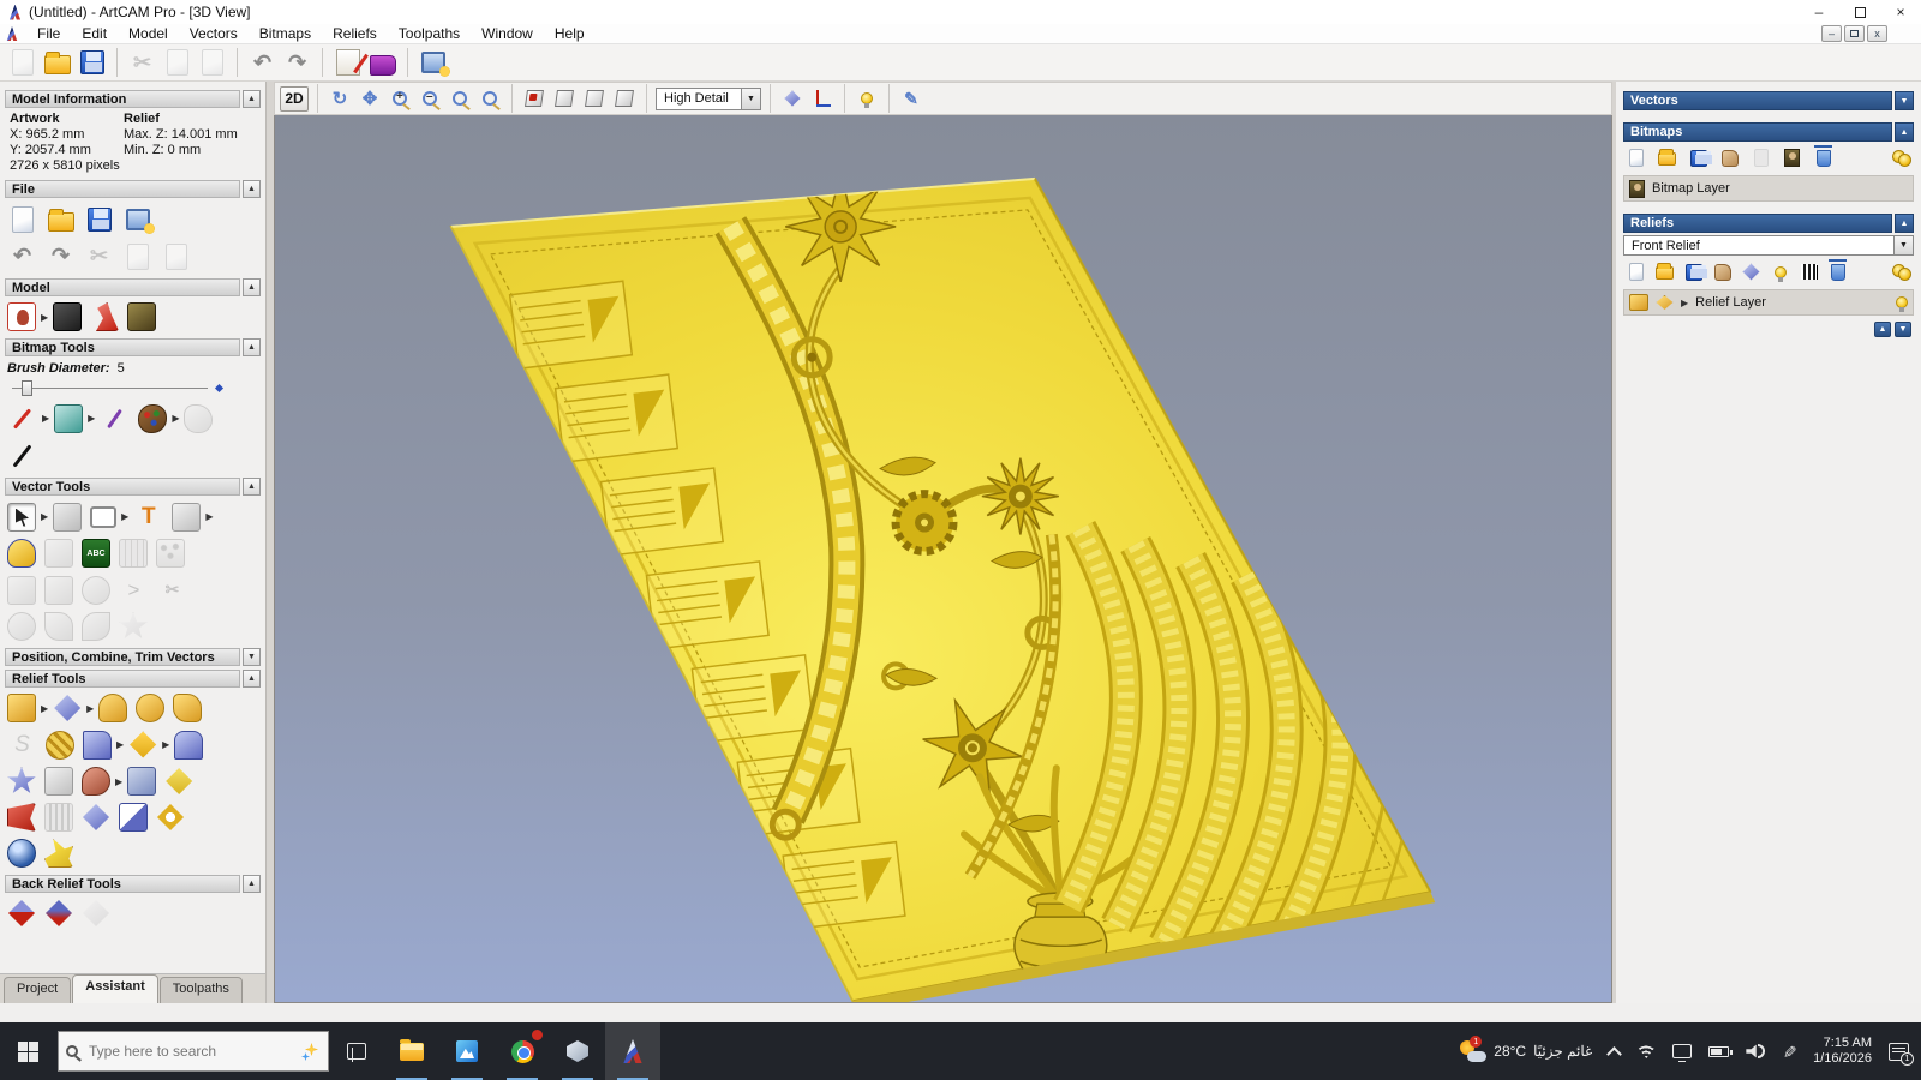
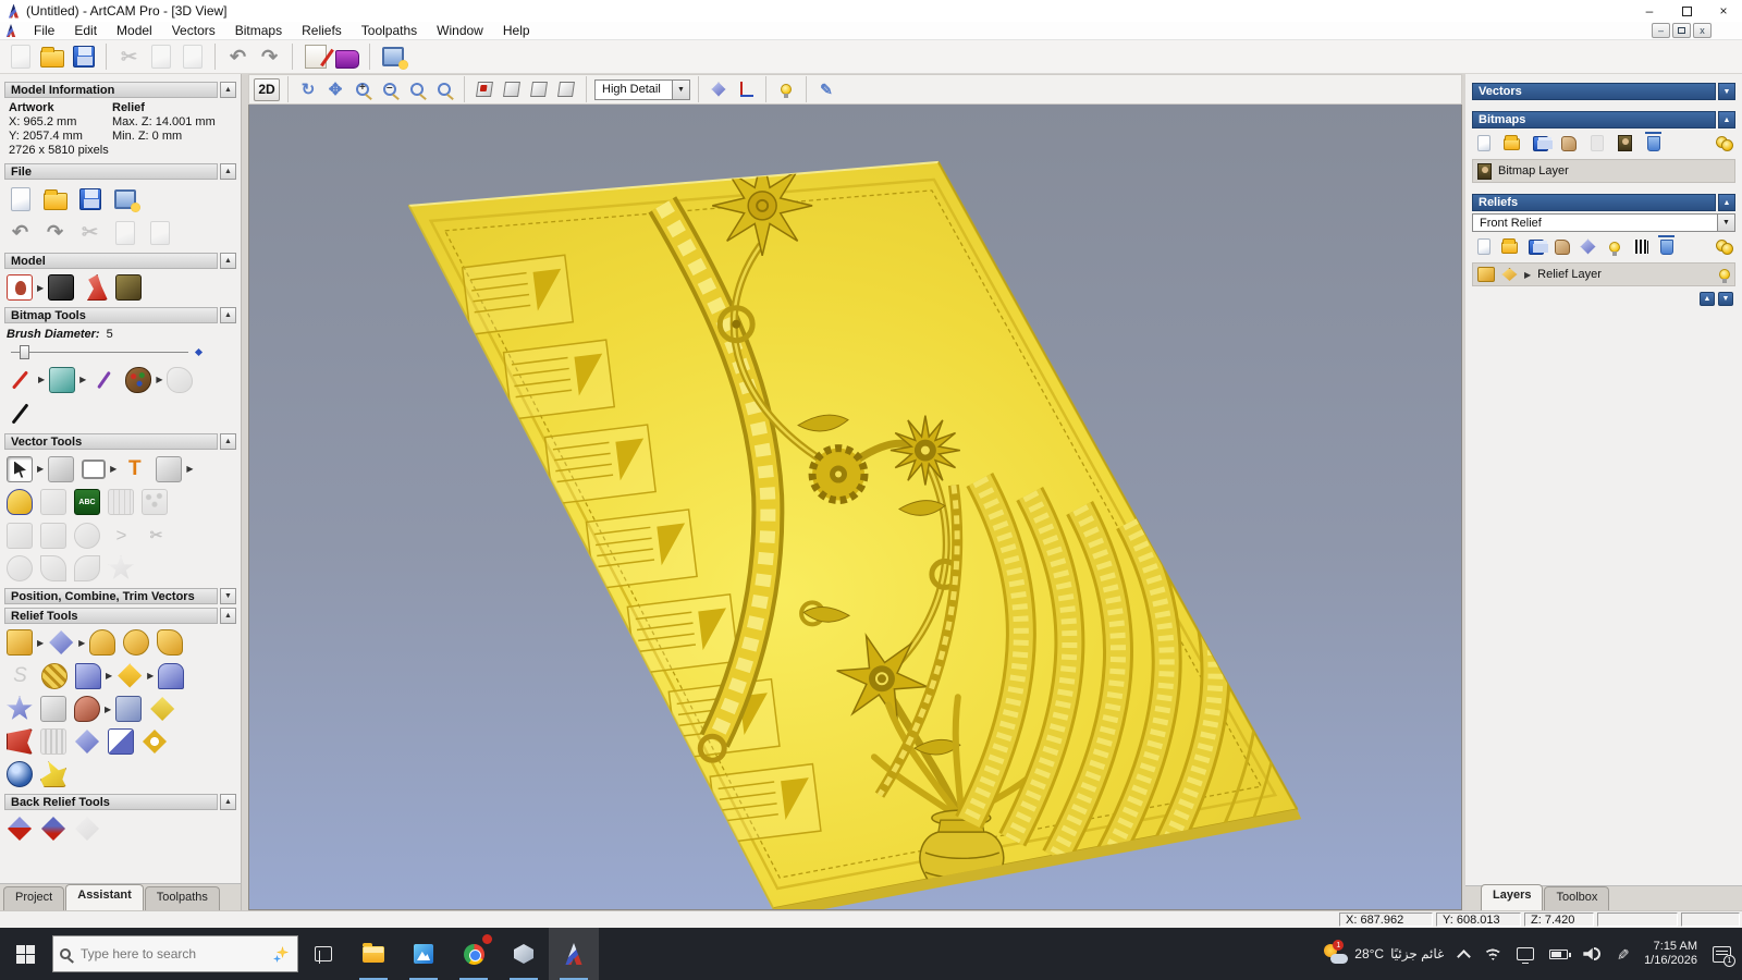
  (Untitled) - ArtCAM Pro - [3D View]
  –
  ×
  File
  Edit
  Model
  Vectors
  Bitmaps
  Reliefs
  Toolpaths
  Window
  Help
  –
  x
  ✂
  ↶
  ↷
  Model Information
  Artwork
  Relief
  X: 965.2 mm
  Max. Z: 14.001 mm
  Y: 2057.4 mm
  Min. Z: 0 mm
  2726 x 5810 pixels
  File
  ↶
  ↷
  ✂
  Model
  ▶
  Bitmap Tools
  Brush Diameter: 5
  ▶
  ▶
  ▶
  Vector Tools
  ▶
  ▶
  T
  ▶
  >
  ✂
  Position, Combine, Trim Vectors
  Relief Tools
  ▶
  ▶
  S
  ▶
  ▶
  ▶
  Back Relief Tools
  Project
  Assistant
  Toolpaths
  2D
  ↻
  ✥
  +
  –
  High Detail
  ✎
  Vectors
  Bitmaps
  Bitmap Layer
  Reliefs
  Front Relief
  ▶
  Relief Layer
+ Layers
+ Toolbox
+ X: 687.962
+ Y: 608.013
+ Z: 7.420
  Type here to search
  28°C
  غائم جزئيًا
  7:15 AM
  1/16/2026
